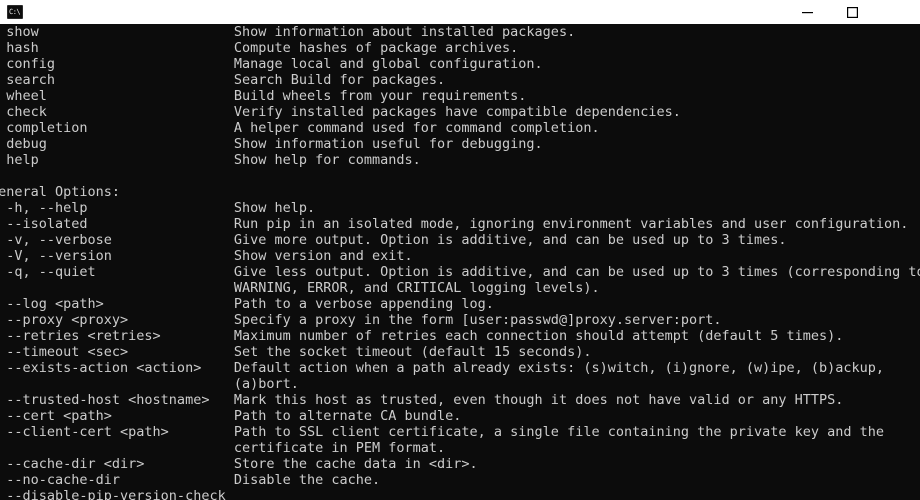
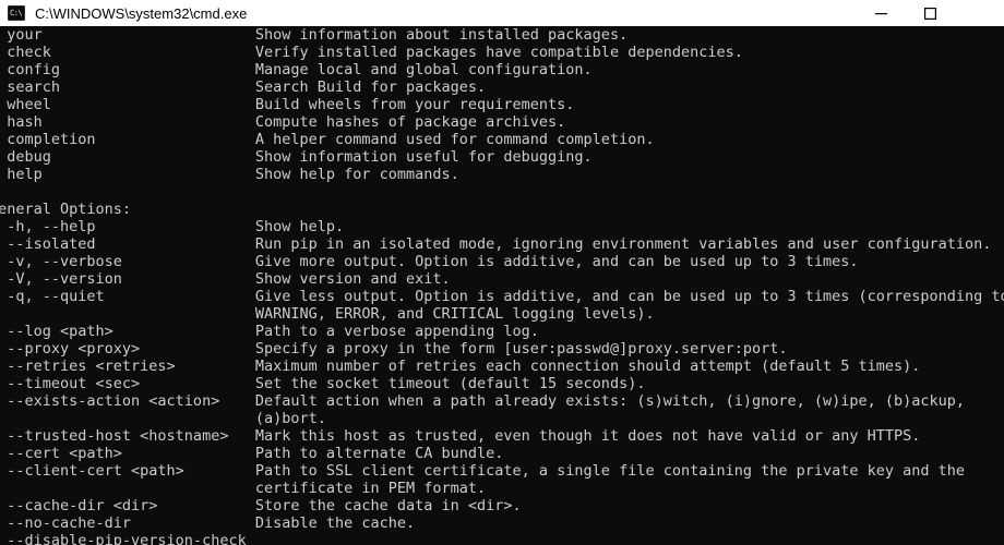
  C:\
+ C:\WINDOWS\system32\cmd.exe
- show Show information about installed packages.
+ your Show information about installed packages.
- hash Compute hashes of package archives.
+ check Verify installed packages have compatible dependencies.
  config Manage local and global configuration.
  search Search Build for packages.
  wheel Build wheels from your requirements.
- check Verify installed packages have compatible dependencies.
+ hash Compute hashes of package archives.
  completion A helper command used for command completion.
  debug Show information useful for debugging.
  help Show help for commands.
  eneral Options:
  -h, --help Show help.
  --isolated Run pip in an isolated mode, ignoring environment variables and user configuration.
  -v, --verbose Give more output. Option is additive, and can be used up to 3 times.
  -V, --version Show version and exit.
  -q, --quiet Give less output. Option is additive, and can be used up to 3 times (corresponding t
  WARNING, ERROR, and CRITICAL logging levels).
  --log <path> Path to a verbose appending log.
  --proxy <proxy> Specify a proxy in the form [user:passwd@]proxy.server:port.
  --retries <retries> Maximum number of retries each connection should attempt (default 5 times).
  --timeout <sec> Set the socket timeout (default 15 seconds).
  --exists-action <action> Default action when a path already exists: (s)witch, (i)gnore, (w)ipe, (b)ackup,
  (a)bort.
  --trusted-host <hostname> Mark this host as trusted, even though it does not have valid or any HTTPS.
  --cert <path> Path to alternate CA bundle.
  --client-cert <path> Path to SSL client certificate, a single file containing the private key and the
  certificate in PEM format.
  --cache-dir <dir> Store the cache data in <dir>.
  --no-cache-dir Disable the cache.
  --disable-pip-version-check
